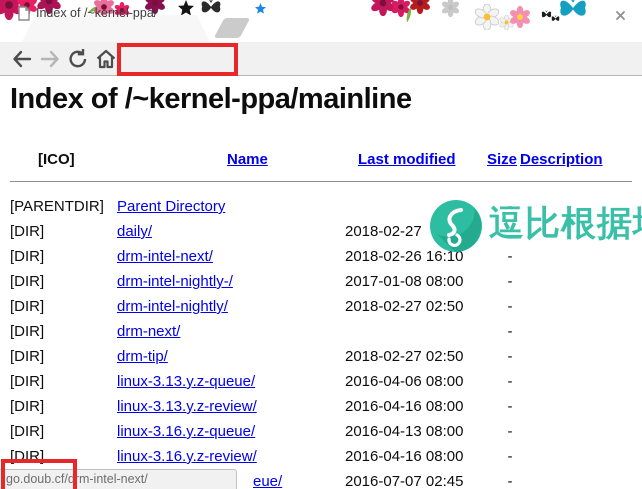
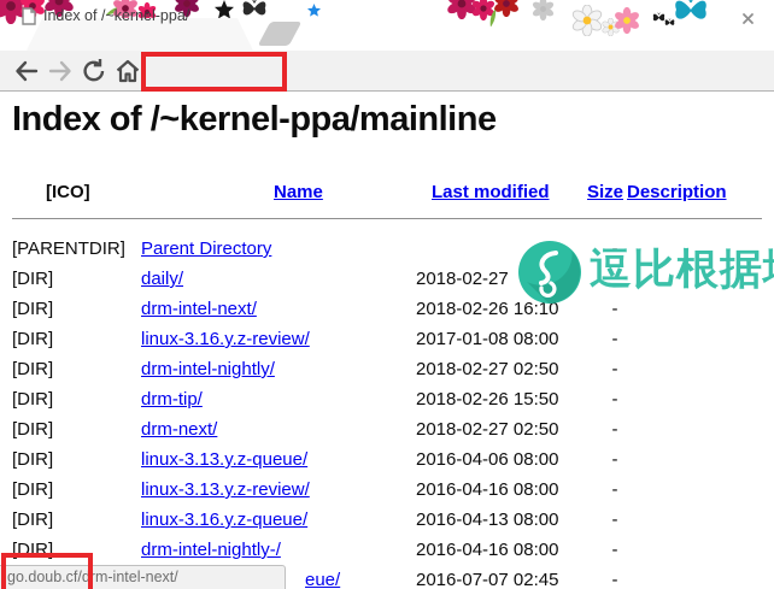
  Index of /~kernel-ppa/
  Index of /~kernel-ppa/mainline
  [ICO]
  Name
  Last modified
  Size
  Description
  [PARENTDIR]
  Parent Directory
  -
  [DIR]
  daily/
  2018-02-27
  [DIR]
  drm-intel-next/
  2018-02-26 16:10
  -
  [DIR]
- drm-intel-nightly-/
+ linux-3.16.y.z-review/
  2017-01-08 08:00
  -
  [DIR]
  drm-intel-nightly/
  2018-02-27 02:50
  -
  [DIR]
- drm-next/
+ drm-tip/
+ 2018-02-26 15:50
  -
  [DIR]
- drm-tip/
+ drm-next/
  2018-02-27 02:50
  -
  [DIR]
  linux-3.13.y.z-queue/
  2016-04-06 08:00
  -
  [DIR]
  linux-3.13.y.z-review/
  2016-04-16 08:00
  -
  [DIR]
  linux-3.16.y.z-queue/
  2016-04-13 08:00
  -
  [DIR]
- linux-3.16.y.z-review/
+ drm-intel-nightly-/
  2016-04-16 08:00
  -
  eue/
  2016-07-07 02:45
  -
  逗比根据
  go.doub.cf/drm-intel-next/
